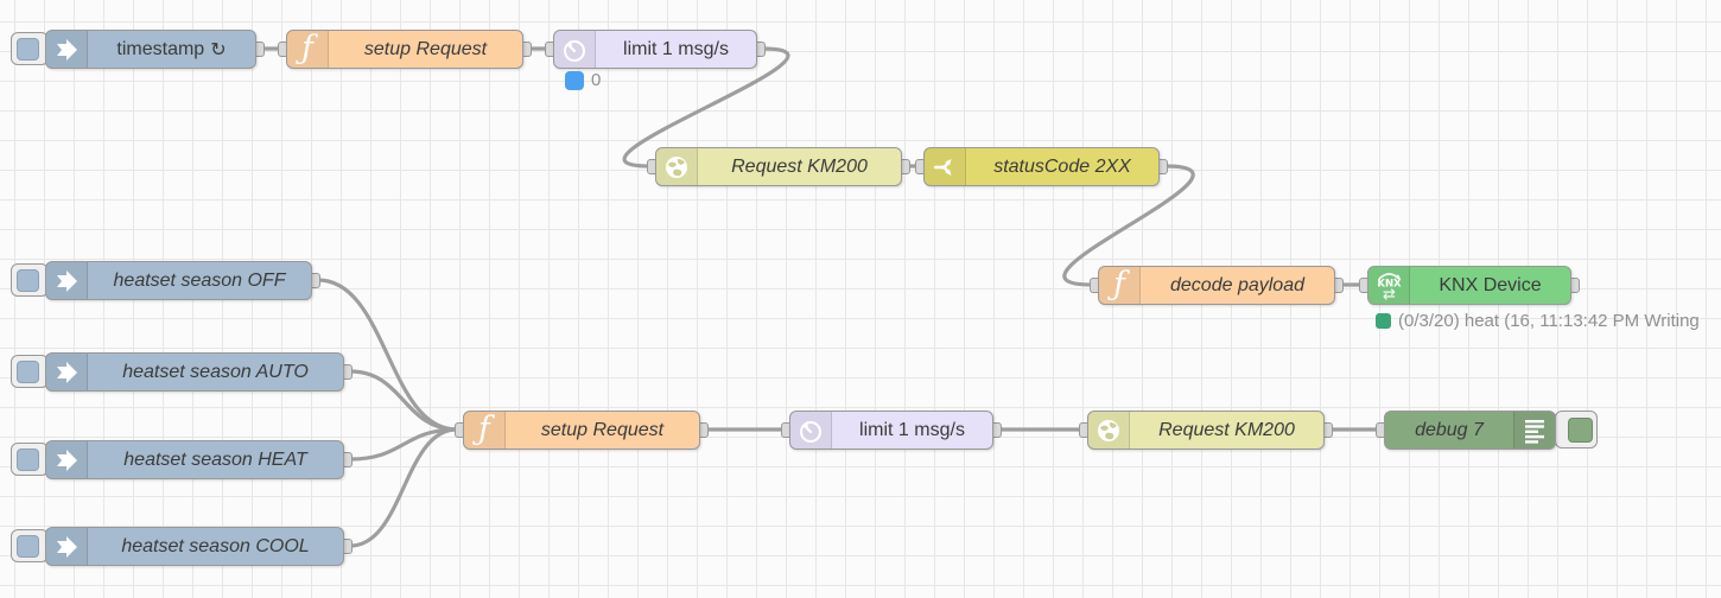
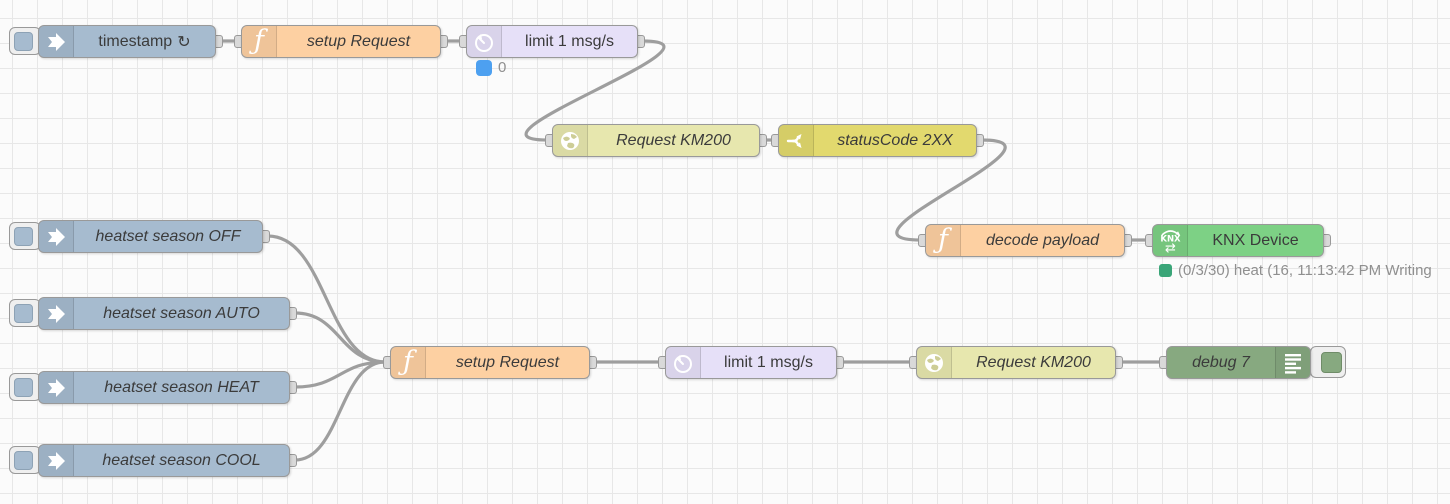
  timestamp
  ↻
  ƒ
  setup Request
  limit 1 msg/s
  0
  Request KM200
  statusCode 2XX
  ƒ
  decode payload
  KNX
  ⇄
  KNX Device
- (0/3/20) heat (16, 11:13:42 PM Writing
+ (0/3/30) heat (16, 11:13:42 PM Writing
  heatset season OFF
  heatset season AUTO
  heatset season HEAT
  heatset season COOL
  ƒ
  setup Request
  limit 1 msg/s
  Request KM200
  debug 7
